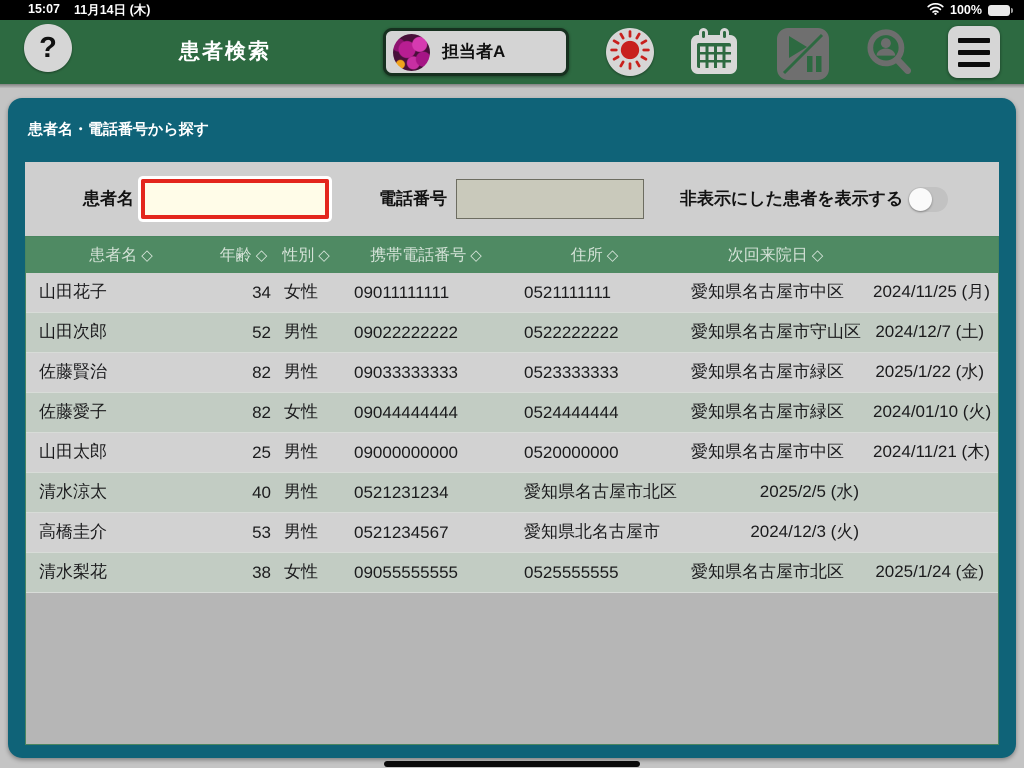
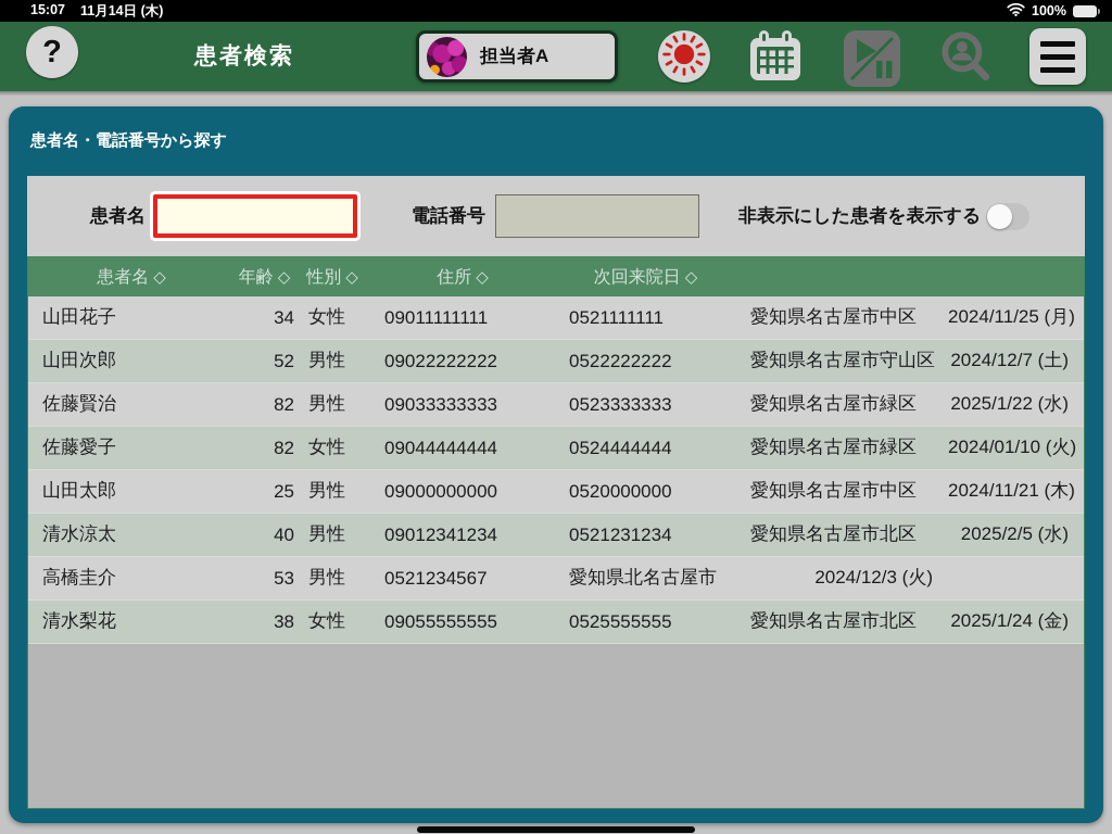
  15:07
  11月14日 (木)
  100%
  ?
  患者検索
  担当者A
  患者名・電話番号から探す
  患者名
  電話番号
  非表示にした患者を表示する
  患者名 ◇
  年齢 ◇
  性別 ◇
- 携帯電話番号 ◇
  住所 ◇
  次回来院日 ◇
  山田花子
  34
  女性
  09011111111
  0521111111
  愛知県名古屋市中区
  2024/11/25 (月)
  山田次郎
  52
  男性
  09022222222
  0522222222
  愛知県名古屋市守山区
  2024/12/7 (土)
  佐藤賢治
  82
  男性
  09033333333
  0523333333
  愛知県名古屋市緑区
  2025/1/22 (水)
  佐藤愛子
  82
  女性
  09044444444
  0524444444
  愛知県名古屋市緑区
  2024/01/10 (火)
  山田太郎
  25
  男性
  09000000000
  0520000000
  愛知県名古屋市中区
  2024/11/21 (木)
  清水涼太
  40
  男性
+ 09012341234
  0521231234
  愛知県名古屋市北区
  2025/2/5 (水)
  高橋圭介
  53
  男性
  0521234567
  愛知県北名古屋市
  2024/12/3 (火)
  清水梨花
  38
  女性
  09055555555
  0525555555
  愛知県名古屋市北区
  2025/1/24 (金)
